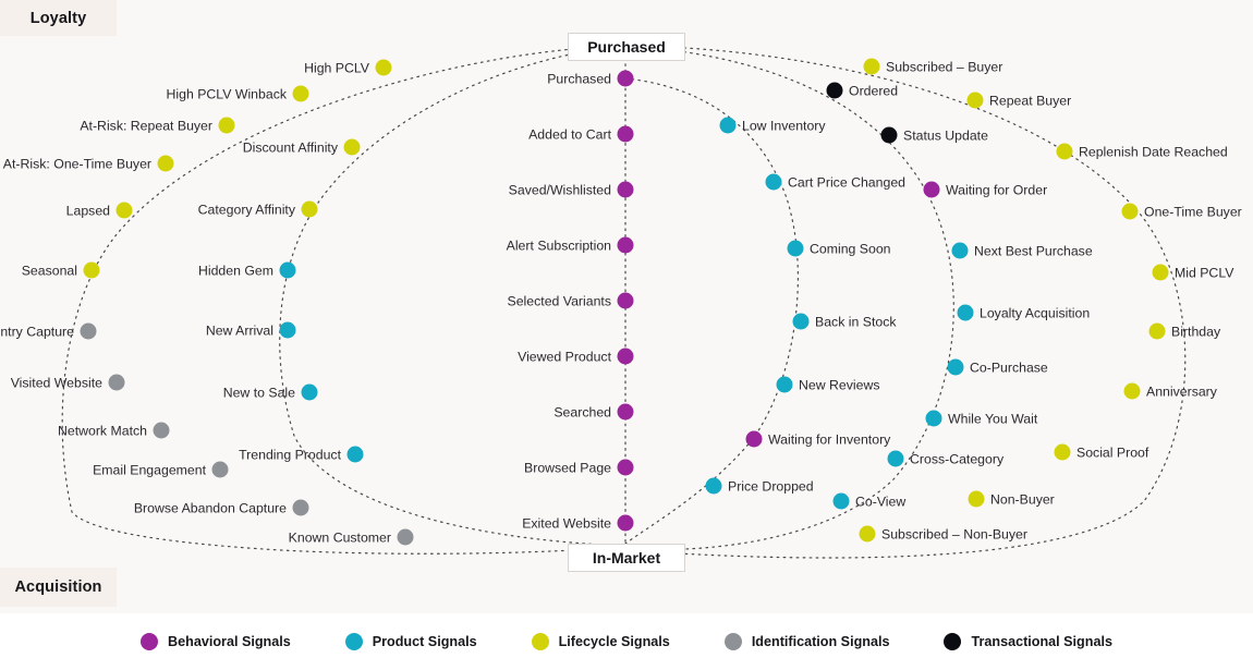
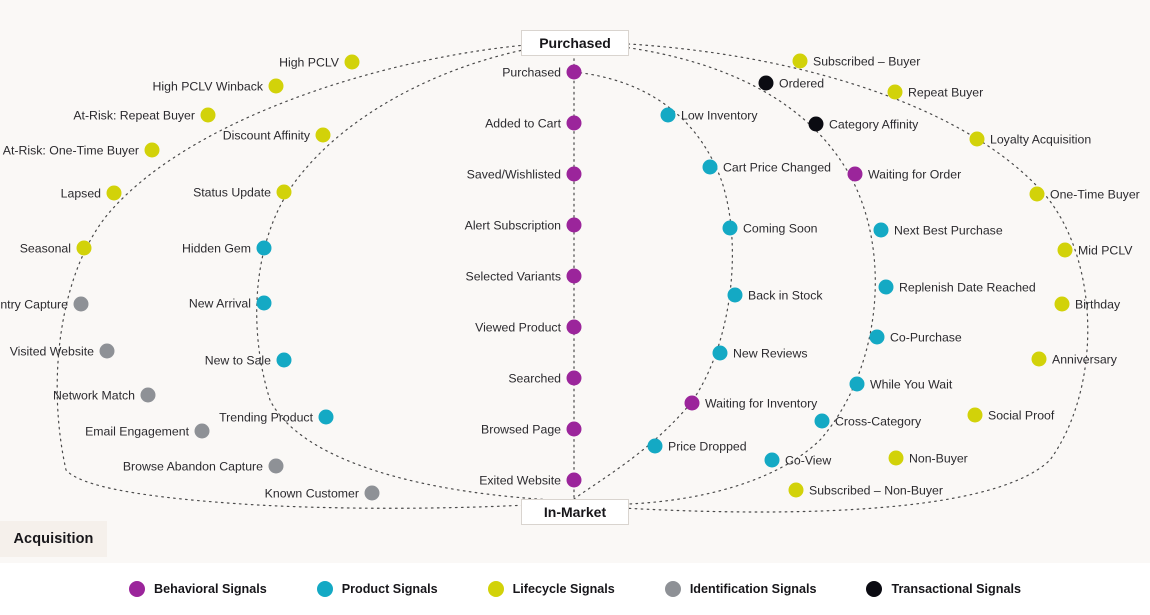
  Purchased
  Added to Cart
  Saved/Wishlisted
  Alert Subscription
  Selected Variants
  Viewed Product
  Searched
  Browsed Page
  Exited Website
  High PCLV
  High PCLV Winback
  At-Risk: Repeat Buyer
  At-Risk: One-Time Buyer
  Lapsed
  Seasonal
  ntry Capture
  Visited Website
  Network Match
  Email Engagement
  Browse Abandon Capture
  Known Customer
  Discount Affinity
- Category Affinity
+ Status Update
  Hidden Gem
  New Arrival
  New to Sale
  Trending Product
  Low Inventory
  Cart Price Changed
  Coming Soon
  Back in Stock
  New Reviews
  Waiting for Inventory
  Price Dropped
  Ordered
- Status Update
+ Category Affinity
  Waiting for Order
  Next Best Purchase
- Loyalty Acquisition
+ Replenish Date Reached
  Co-Purchase
  While You Wait
  Cross-Category
  Co-View
  Subscribed – Buyer
  Repeat Buyer
- Replenish Date Reached
+ Loyalty Acquisition
  One-Time Buyer
  Mid PCLV
  Birthday
  Anniversary
  Social Proof
  Non-Buyer
  Subscribed – Non-Buyer
- Loyalty
  Acquisition
  Purchased
  In-Market
  Behavioral Signals
  Product Signals
  Lifecycle Signals
  Identification Signals
  Transactional Signals
